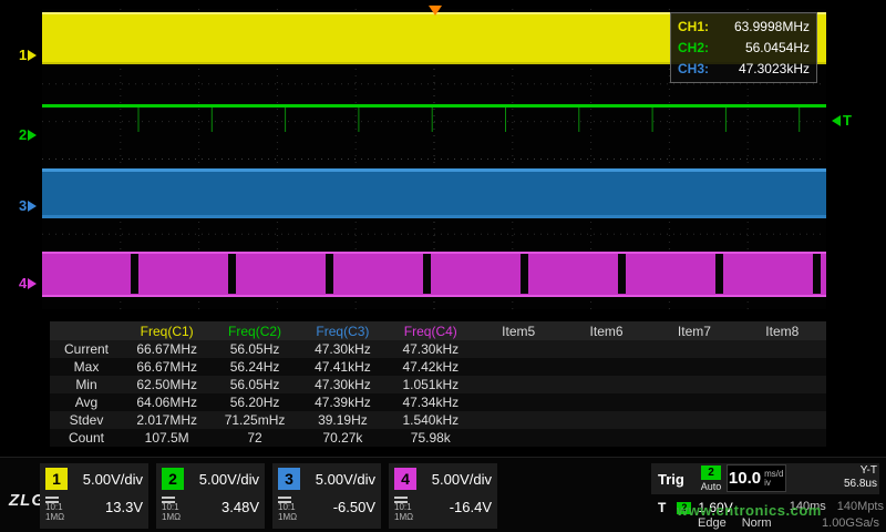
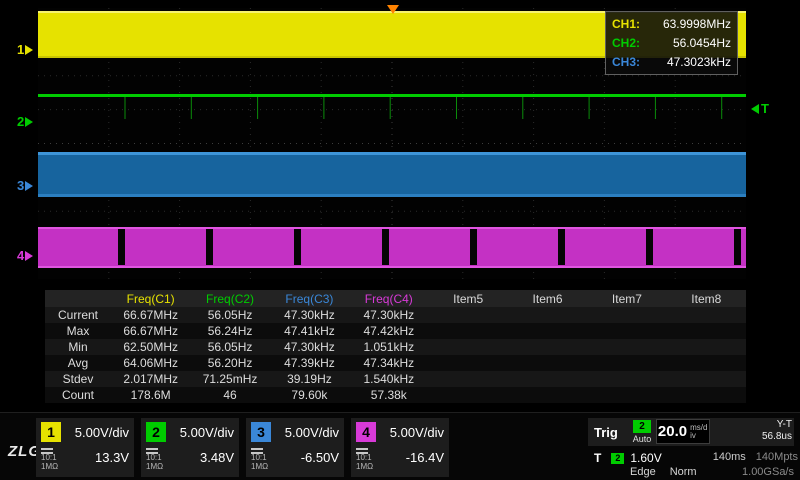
  CH1:
  63.9998MHz
  CH2:
  56.0454Hz
  CH3:
  47.3023kHz
  T
  Freq(C1)
  Freq(C2)
  Freq(C3)
  Freq(C4)
  Item5
  Item6
  Item7
  Item8
  Current
  66.67MHz
  56.05Hz
  47.30kHz
  47.30kHz
  Max
  66.67MHz
  56.24Hz
  47.41kHz
  47.42kHz
  Min
  62.50MHz
  56.05Hz
  47.30kHz
  1.051kHz
  Avg
  64.06MHz
  56.20Hz
  47.39kHz
  47.34kHz
  Stdev
  2.017MHz
  71.25mHz
  39.19Hz
  1.540kHz
  Count
- 107.5M
+ 178.6M
- 72
+ 46
- 70.27k
+ 79.60k
- 75.98k
+ 57.38k
  ZLG
  1
  5.00V/div
  10:1
  1MΩ
  13.3V
  2
  5.00V/div
  10:1
  1MΩ
  3.48V
  3
  5.00V/div
  10:1
  1MΩ
  -6.50V
  4
  5.00V/div
  10:1
  1MΩ
  -16.4V
  Trig
  2
  Auto
- 10.0
+ 20.0
  ms/div
  Y-T
  56.8us
  T
  2
  1.60V
  140ms 140Mpts
  Edge Norm
  1.00GSa/s
- www.cntronics.com
  1
  2
  3
  4
